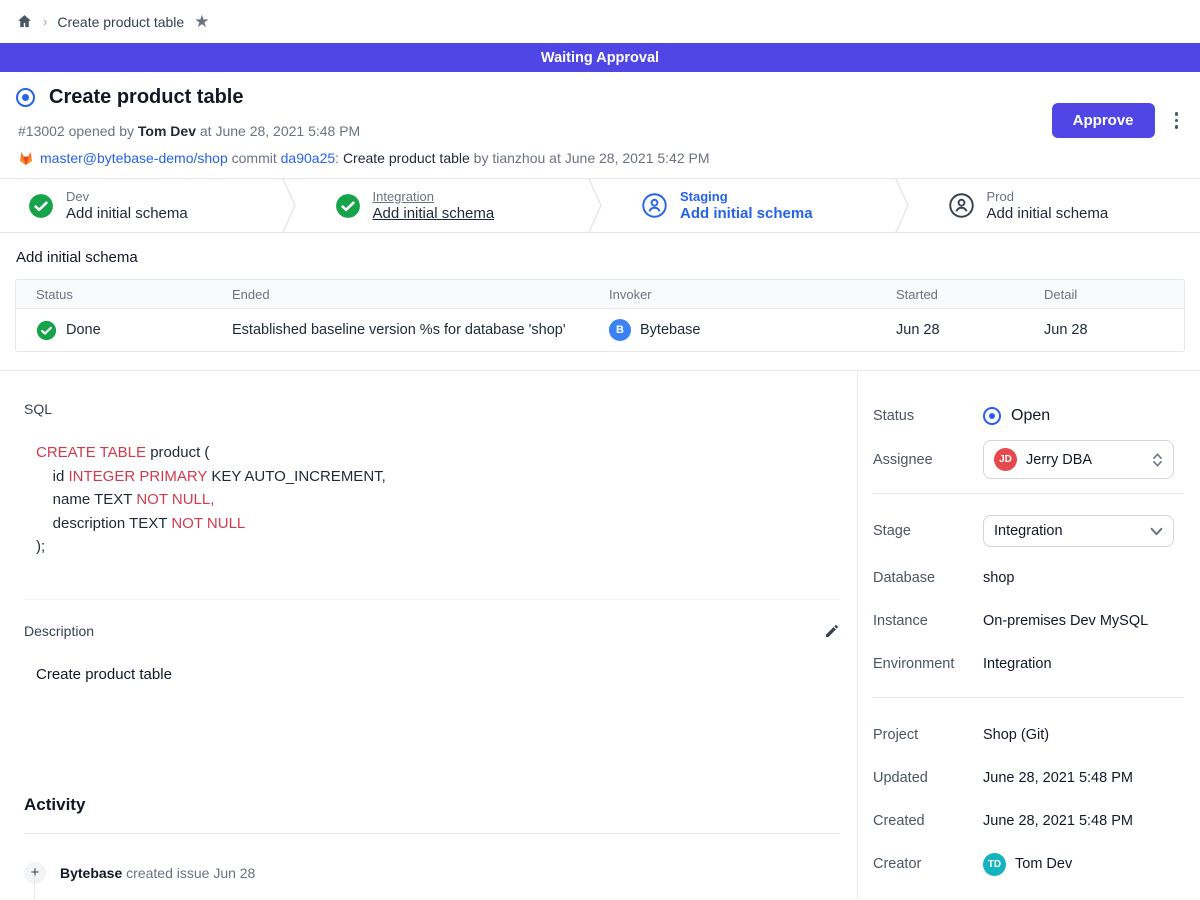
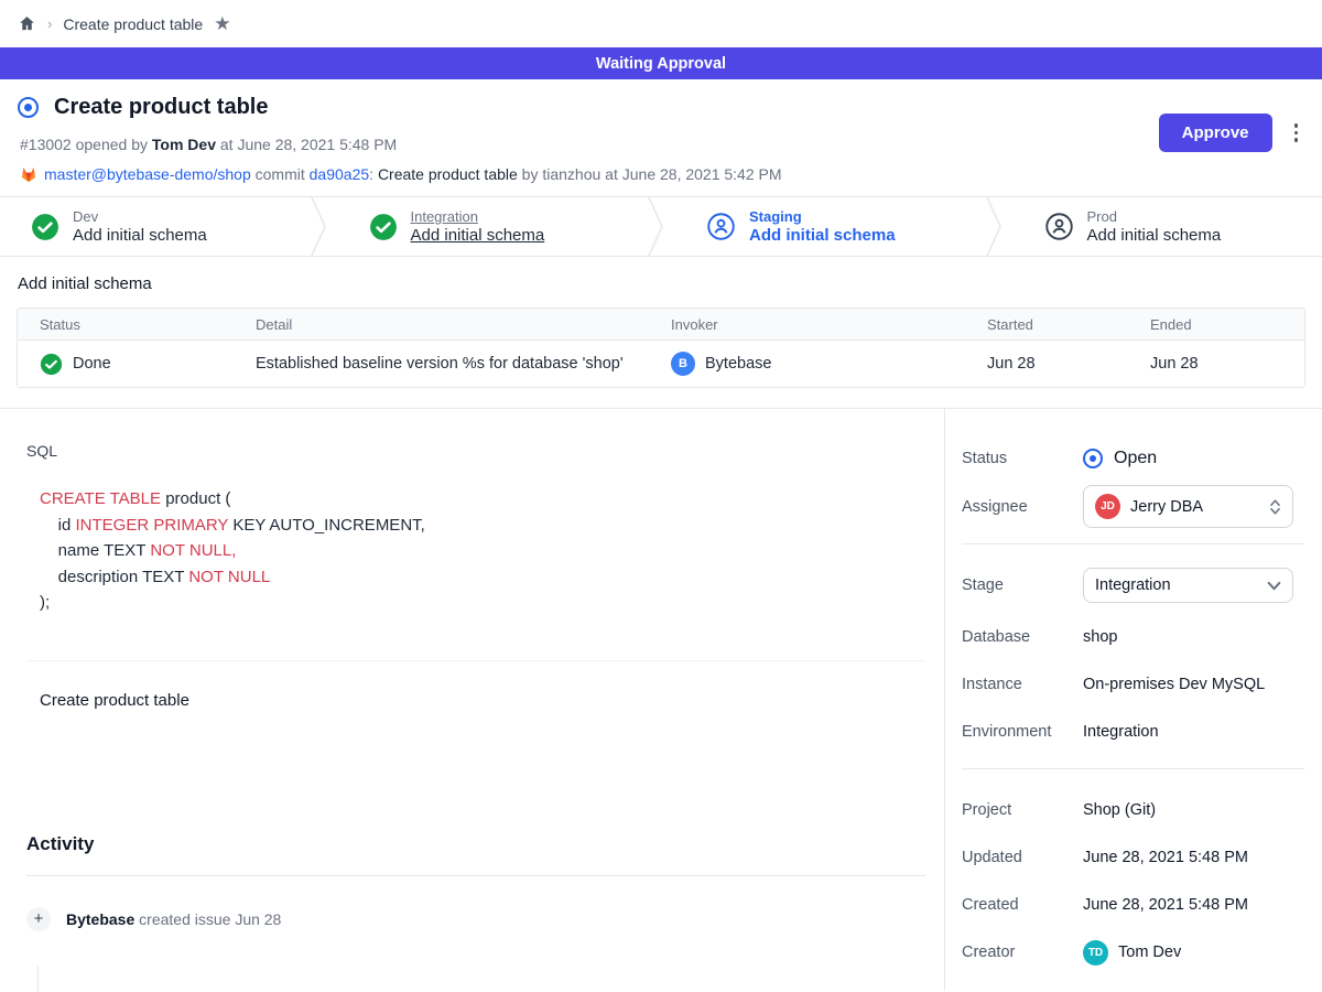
  ›
  Create product table
  ★
  Waiting Approval
  Create product table
  #13002 opened by Tom Dev at June 28, 2021 5:48 PM
  master@bytebase-demo/shop commit da90a25: Create product table by tianzhou at June 28, 2021 5:42 PM
  Approve
  Dev
  Add initial schema
  Integration
  Add initial schema
  Staging
  Add initial schema
  Prod
  Add initial schema
  Add initial schema
  Status
- Ended
+ Detail
  Invoker
  Started
- Detail
+ Ended
  Done
  Established baseline version %s for database 'shop'
  B
  Bytebase
  Jun 28
  Jun 28
  SQL
  CREATE TABLE product (
  id INTEGER PRIMARY KEY AUTO_INCREMENT,
  name TEXT NOT NULL,
  description TEXT NOT NULL
  );
- Description
  Create product table
  Activity
  +
  Bytebase created issue Jun 28
  Status
  Open
  Assignee
  JD
  Jerry DBA
  Stage
  Integration
  Database
  shop
  Instance
  On-premises Dev MySQL
  Environment
  Integration
  Project
  Shop (Git)
  Updated
  June 28, 2021 5:48 PM
  Created
  June 28, 2021 5:48 PM
  Creator
  TD
  Tom Dev
